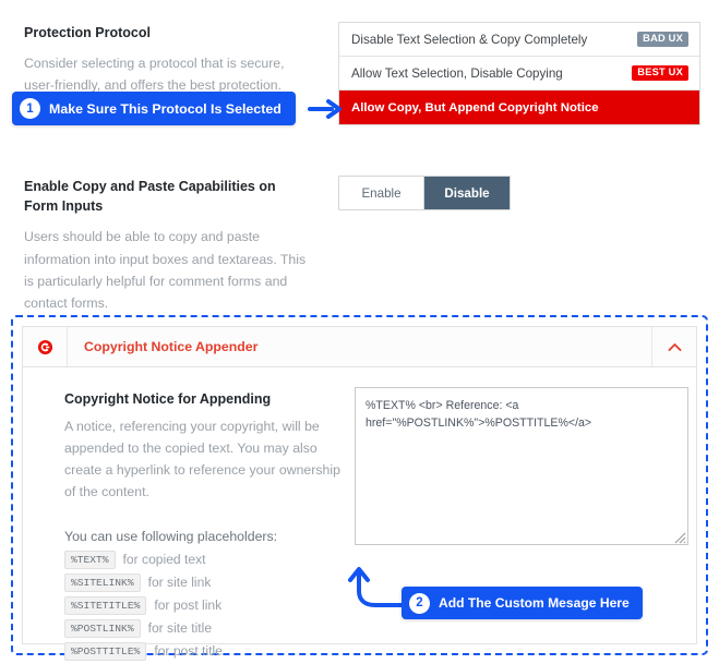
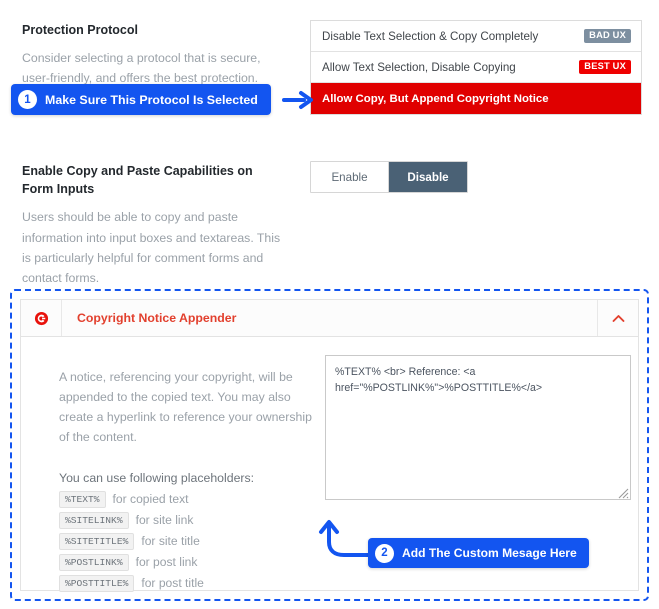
  Protection Protocol
  Consider selecting a protocol that is secure, user-friendly, and offers the best protection.
  Disable Text Selection & Copy Completely
  BAD UX
  Allow Text Selection, Disable Copying
  BEST UX
  Allow Copy, But Append Copyright Notice
  1
  Make Sure This Protocol Is Selected
  Enable Copy and Paste Capabilities on Form Inputs
  Users should be able to copy and paste information into input boxes and textareas. This is particularly helpful for comment forms and contact forms.
  Enable
  Disable
  Copyright Notice Appender
- Copyright Notice for Appending
  A notice, referencing your copyright, will be appended to the copied text. You may also create a hyperlink to reference your ownership of the content.
  You can use following placeholders:
  %TEXT%
  for copied text
  %SITELINK%
  for site link
  %SITETITLE%
- for post link
+ for site title
  %POSTLINK%
- for site title
+ for post link
  %POSTTITLE%
  for post title
  2
  Add The Custom Mesage Here
